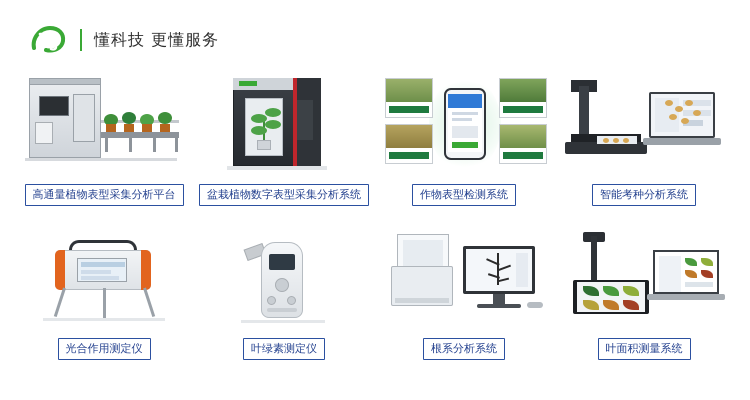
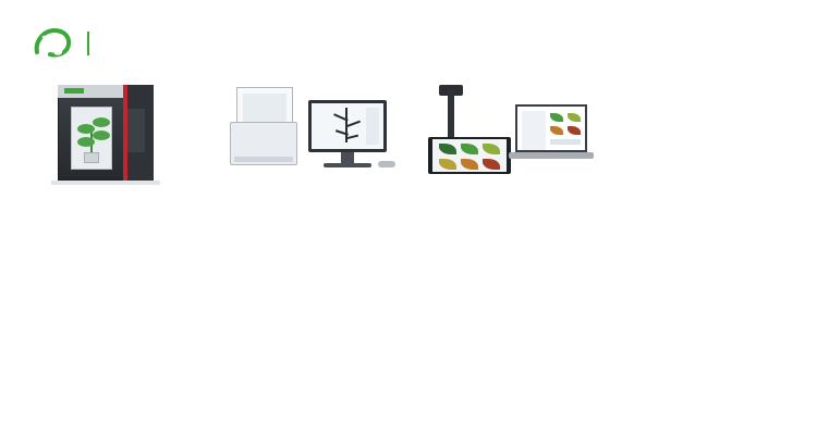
- 懂科技 更懂服务
- 高通量植物表型采集分析平台
- 盆栽植物数字表型采集分析系统
- 作物表型检测系统
- 智能考种分析系统
- 光合作用测定仪
- 叶绿素测定仪
- 根系分析系统
- 叶面积测量系统
